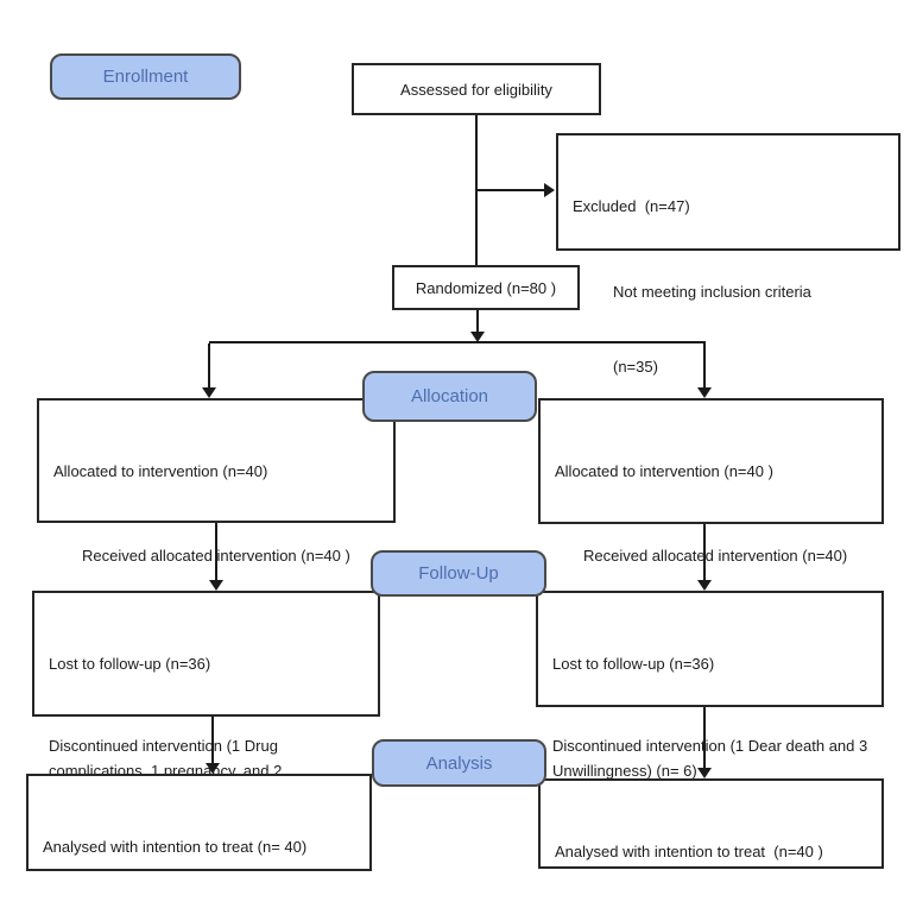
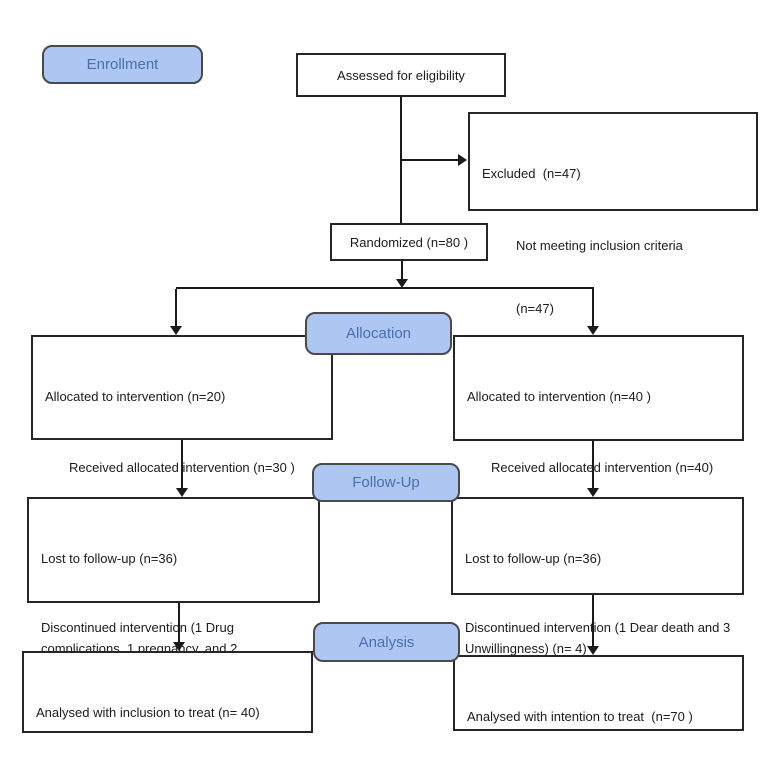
  Enrollment
  Allocation
  Follow-Up
  Analysis
  Assessed for eligibility
  Excluded (n=47)
  Not meeting inclusion criteria
- (n=35)
+ (n=47)
  Randomized (n=80 )
- Allocated to intervention (n=40)
+ Allocated to intervention (n=20)
- Received allocated intervention (n=40 )
+ Received allocated intervention (n=30 )
  Allocated to intervention (n=40 )
  Received allocated intervention (n=40)
  Lost to follow-up (n=36)
  Discontinued intervention (1 Drug complications, 1 pregnancy, and 2
  Lost to follow-up (n=36)
- Discontinued intervention (1 Dear death and 3 Unwillingness) (n= 6)
+ Discontinued intervention (1 Dear death and 3 Unwillingness) (n= 4)
- Analysed with intention to treat (n= 40)
+ Analysed with inclusion to treat (n= 40)
- Analysed with intention to treat (n=40 )
+ Analysed with intention to treat (n=70 )
